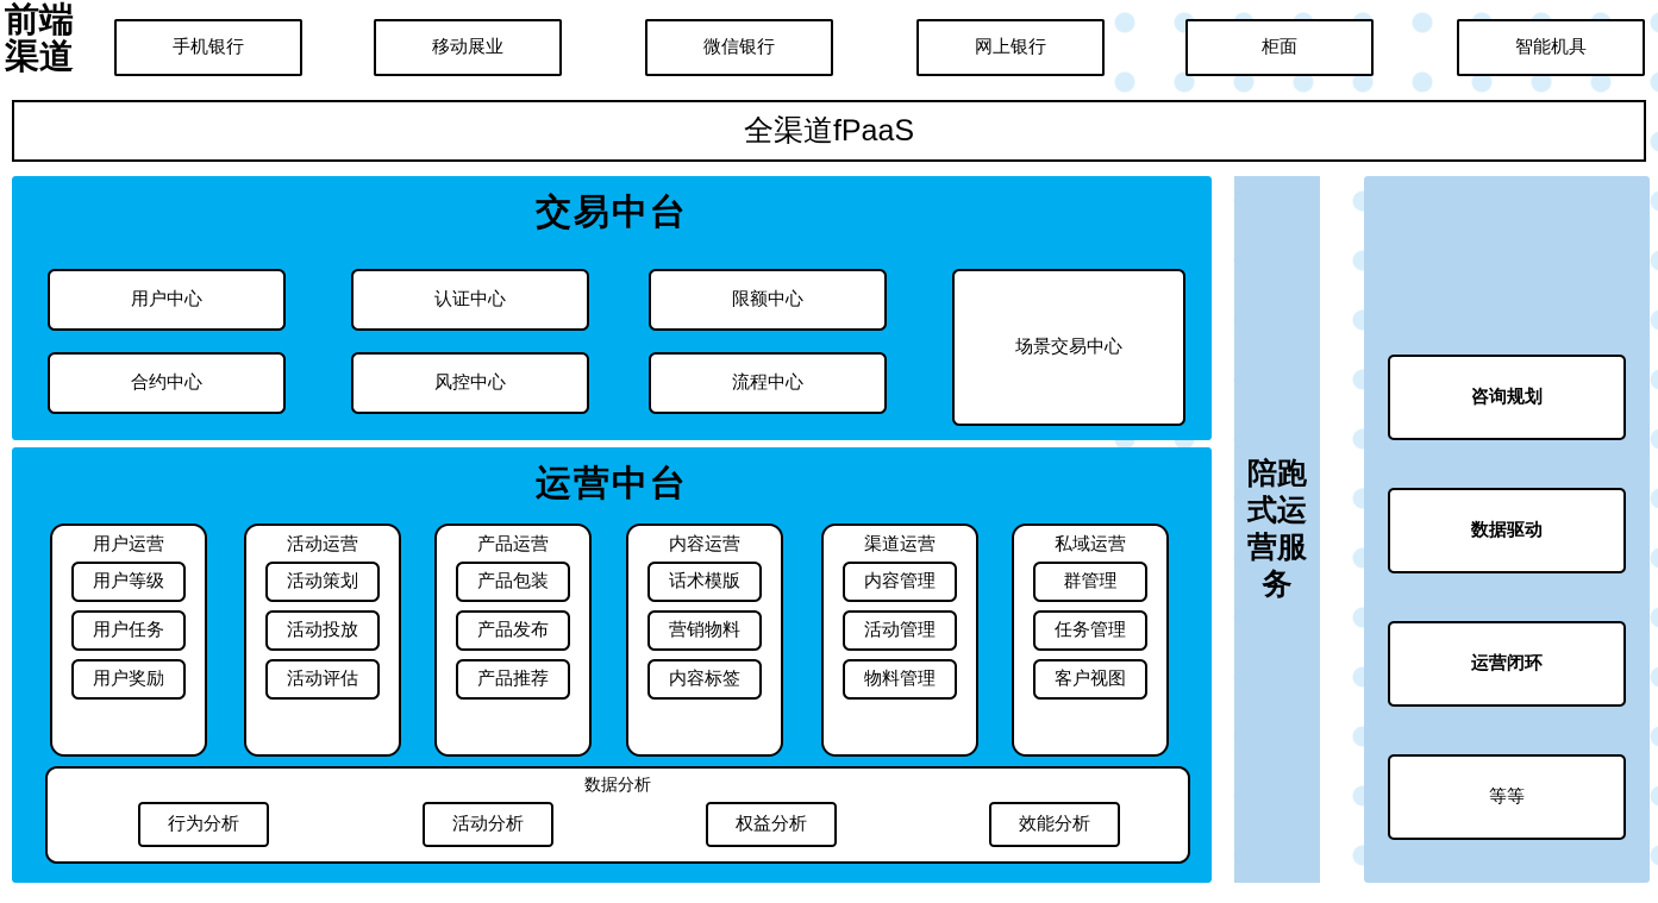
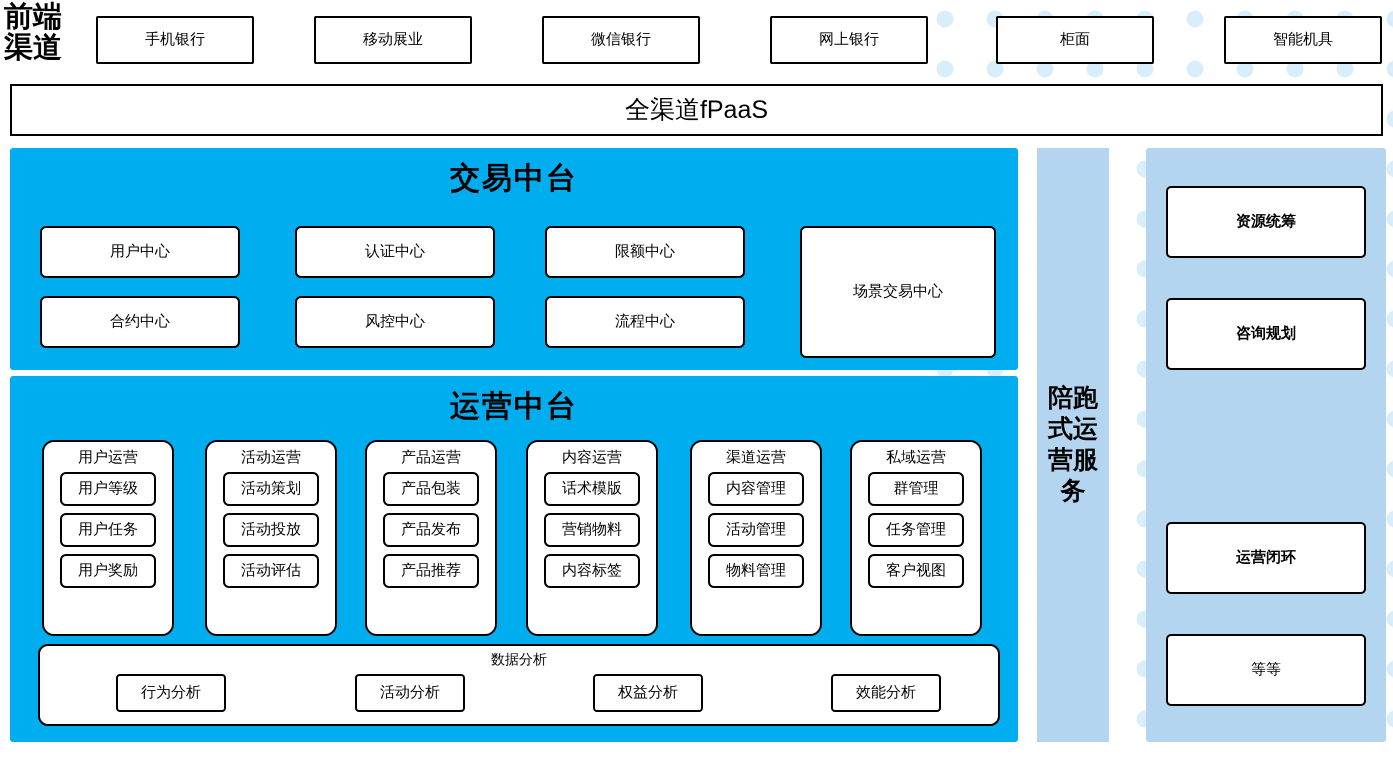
  前端
  渠道
  手机银行
  移动展业
  微信银行
  网上银行
  柜面
  智能机具
  全渠道fPaaS
  交易中台
  用户中心
  认证中心
  限额中心
  合约中心
  风控中心
  流程中心
  场景交易中心
  运营中台
  用户运营
  用户等级
  用户任务
  用户奖励
  活动运营
  活动策划
  活动投放
  活动评估
  产品运营
  产品包装
  产品发布
  产品推荐
  内容运营
  话术模版
  营销物料
  内容标签
  渠道运营
  内容管理
  活动管理
  物料管理
  私域运营
  群管理
  任务管理
  客户视图
  数据分析
  行为分析
  活动分析
  权益分析
  效能分析
  陪跑式运营服务
+ 资源统筹
  咨询规划
- 数据驱动
  运营闭环
  等等
